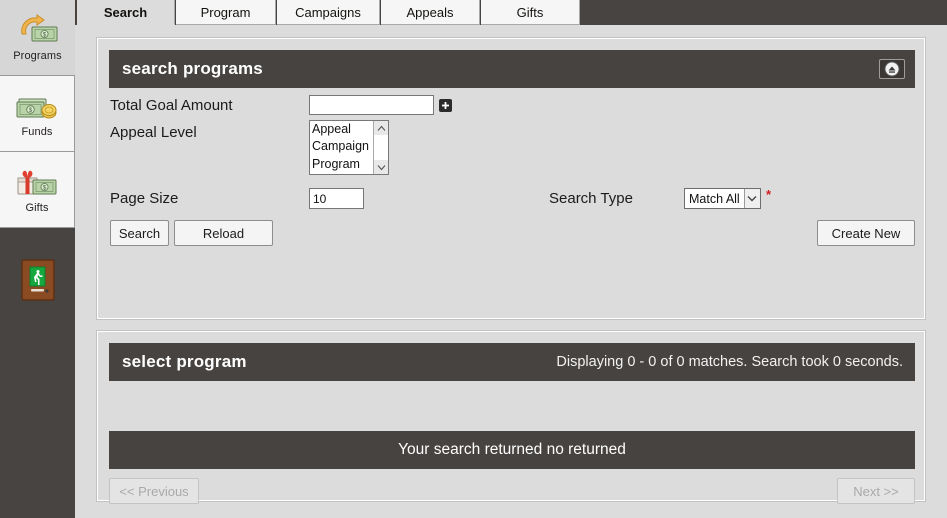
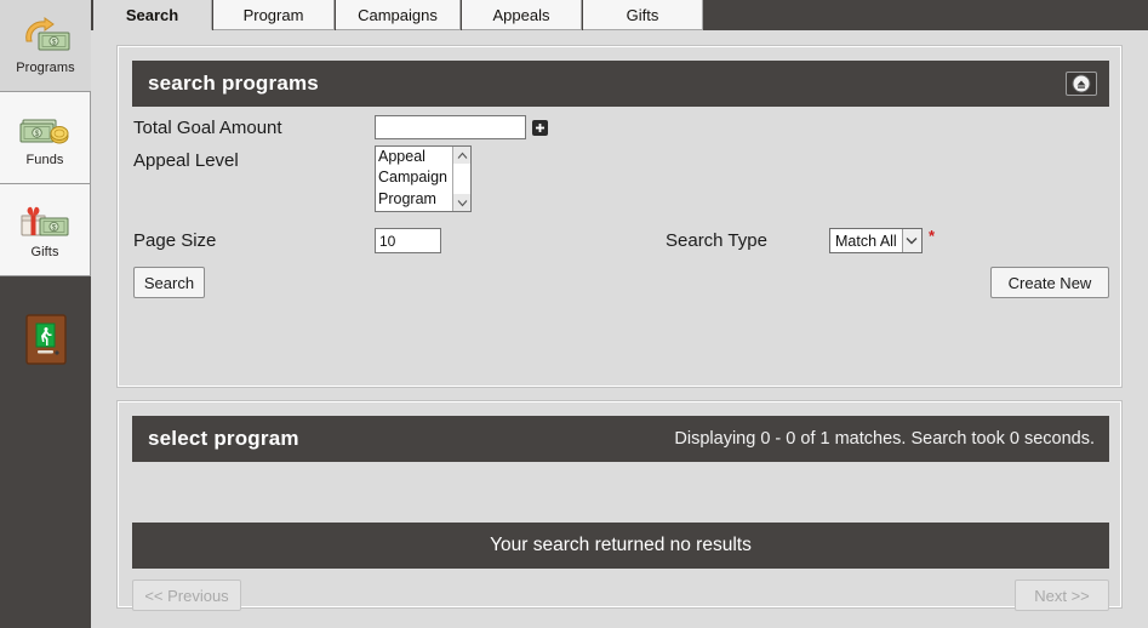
  Programs
  Funds
  Gifts
  Search
  Program
  Campaigns
  Appeals
  Gifts
  search programs
  Total Goal Amount
  Appeal Level
  Appeal
  Campaign
  Program
  Page Size
  10
  Search Type
  Match All
  *
  Search
- Reload
  Create New
  select program
- Displaying 0 - 0 of 0 matches. Search took 0 seconds.
+ Displaying 0 - 0 of 1 matches. Search took 0 seconds.
- Your search returned no returned
+ Your search returned no results
  << Previous
  Next >>
